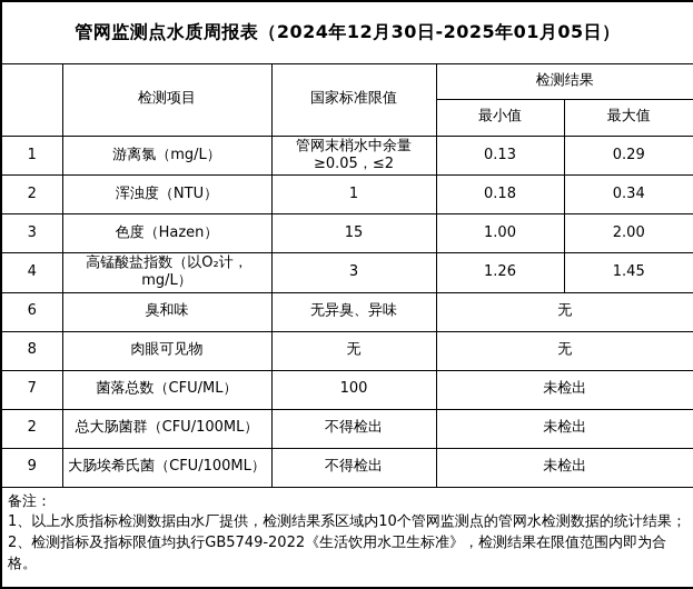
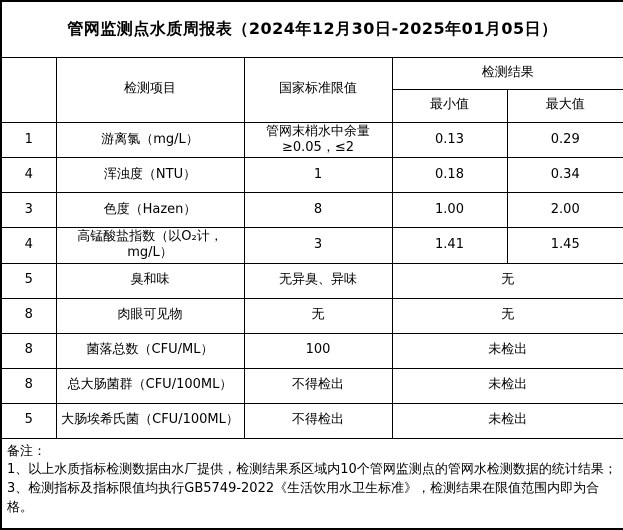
  管网监测点水质周报表（2024年12月30日-2025年01月05日）
  	检测项目	国家标准限值	检测结果
  最小值	最大值
  1	游离氯（mg/L）	管网末梢水中余量≥0.05，≤2	0.13	0.29
- 2	浑浊度（NTU）	1	0.18	0.34
+ 4	浑浊度（NTU）	1	0.18	0.34
- 3	色度（Hazen）	15	1.00	2.00
+ 3	色度（Hazen）	8	1.00	2.00
- 4	高锰酸盐指数（以O₂计，mg/L）	3	1.26	1.45
+ 4	高锰酸盐指数（以O₂计，mg/L）	3	1.41	1.45
- 6	臭和味	无异臭、异味	无
+ 5	臭和味	无异臭、异味	无
  8	肉眼可见物	无	无
- 7	菌落总数（CFU/ML）	100	未检出
+ 8	菌落总数（CFU/ML）	100	未检出
- 2	总大肠菌群（CFU/100ML）	不得检出	未检出
+ 8	总大肠菌群（CFU/100ML）	不得检出	未检出
- 9	大肠埃希氏菌（CFU/100ML）	不得检出	未检出
+ 5	大肠埃希氏菌（CFU/100ML）	不得检出	未检出
- 备注： 1、以上水质指标检测数据由水厂提供，检测结果系区域内10个管网监测点的管网水检测数据的统计结果； 2、检测指标及指标限值均执行GB5749-2022《生活饮用水卫生标准》，检测结果在限值范围内即为合格。
+ 备注： 1、以上水质指标检测数据由水厂提供，检测结果系区域内10个管网监测点的管网水检测数据的统计结果； 3、检测指标及指标限值均执行GB5749-2022《生活饮用水卫生标准》，检测结果在限值范围内即为合格。
